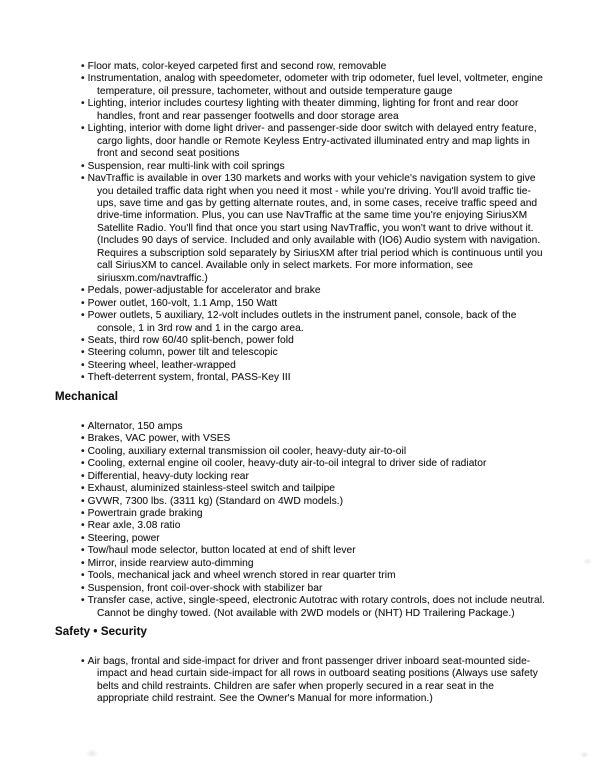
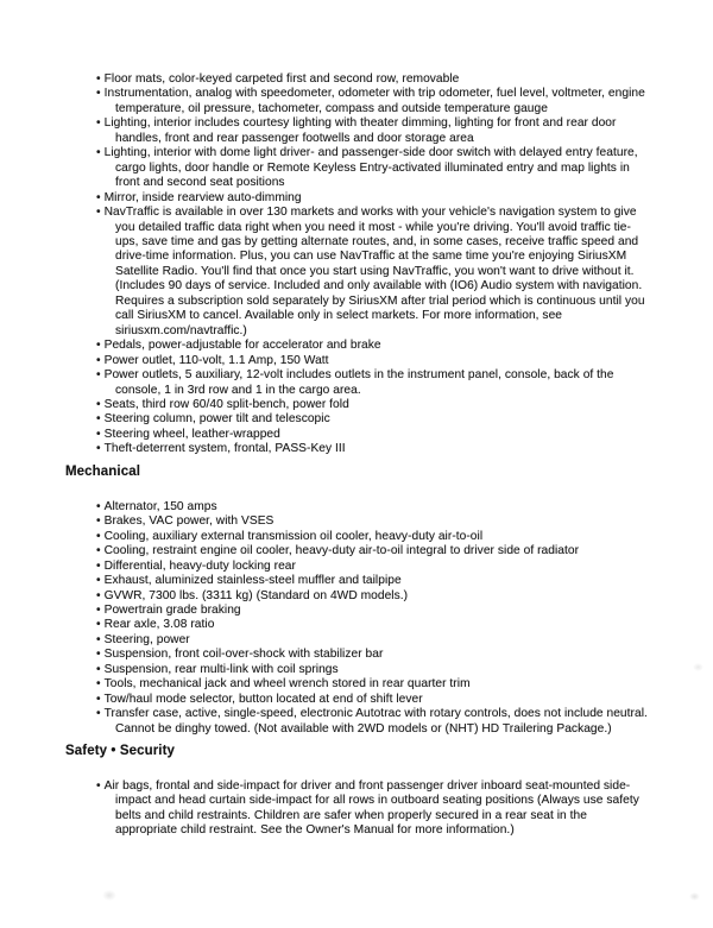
  • Floor mats, color-keyed carpeted first and second row, removable
- • Instrumentation, analog with speedometer, odometer with trip odometer, fuel level, voltmeter, engine temperature, oil pressure, tachometer, without and outside temperature gauge
+ • Instrumentation, analog with speedometer, odometer with trip odometer, fuel level, voltmeter, engine temperature, oil pressure, tachometer, compass and outside temperature gauge
  • Lighting, interior includes courtesy lighting with theater dimming, lighting for front and rear door handles, front and rear passenger footwells and door storage area
  • Lighting, interior with dome light driver- and passenger-side door switch with delayed entry feature, cargo lights, door handle or Remote Keyless Entry-activated illuminated entry and map lights in front and second seat positions
- • Suspension, rear multi-link with coil springs
+ • Mirror, inside rearview auto-dimming
  • NavTraffic is available in over 130 markets and works with your vehicle's navigation system to give you detailed traffic data right when you need it most - while you're driving. You'll avoid traffic tie-ups, save time and gas by getting alternate routes, and, in some cases, receive traffic speed and drive-time information. Plus, you can use NavTraffic at the same time you're enjoying SiriusXM Satellite Radio. You'll find that once you start using NavTraffic, you won't want to drive without it. (Includes 90 days of service. Included and only available with (IO6) Audio system with navigation. Requires a subscription sold separately by SiriusXM after trial period which is continuous until you call SiriusXM to cancel. Available only in select markets. For more information, see siriusxm.com/navtraffic.)
  • Pedals, power-adjustable for accelerator and brake
- • Power outlet, 160-volt, 1.1 Amp, 150 Watt
+ • Power outlet, 110-volt, 1.1 Amp, 150 Watt
  • Power outlets, 5 auxiliary, 12-volt includes outlets in the instrument panel, console, back of the console, 1 in 3rd row and 1 in the cargo area.
  • Seats, third row 60/40 split-bench, power fold
  • Steering column, power tilt and telescopic
  • Steering wheel, leather-wrapped
  • Theft-deterrent system, frontal, PASS-Key III
  Mechanical
  • Alternator, 150 amps
  • Brakes, VAC power, with VSES
  • Cooling, auxiliary external transmission oil cooler, heavy-duty air-to-oil
- • Cooling, external engine oil cooler, heavy-duty air-to-oil integral to driver side of radiator
+ • Cooling, restraint engine oil cooler, heavy-duty air-to-oil integral to driver side of radiator
  • Differential, heavy-duty locking rear
- • Exhaust, aluminized stainless-steel switch and tailpipe
+ • Exhaust, aluminized stainless-steel muffler and tailpipe
  • GVWR, 7300 lbs. (3311 kg) (Standard on 4WD models.)
  • Powertrain grade braking
  • Rear axle, 3.08 ratio
  • Steering, power
- • Tow/haul mode selector, button located at end of shift lever
+ • Suspension, front coil-over-shock with stabilizer bar
- • Mirror, inside rearview auto-dimming
+ • Suspension, rear multi-link with coil springs
  • Tools, mechanical jack and wheel wrench stored in rear quarter trim
- • Suspension, front coil-over-shock with stabilizer bar
+ • Tow/haul mode selector, button located at end of shift lever
  • Transfer case, active, single-speed, electronic Autotrac with rotary controls, does not include neutral. Cannot be dinghy towed. (Not available with 2WD models or (NHT) HD Trailering Package.)
  Safety • Security
  • Air bags, frontal and side-impact for driver and front passenger driver inboard seat-mounted side-impact and head curtain side-impact for all rows in outboard seating positions (Always use safety belts and child restraints. Children are safer when properly secured in a rear seat in the appropriate child restraint. See the Owner's Manual for more information.)
